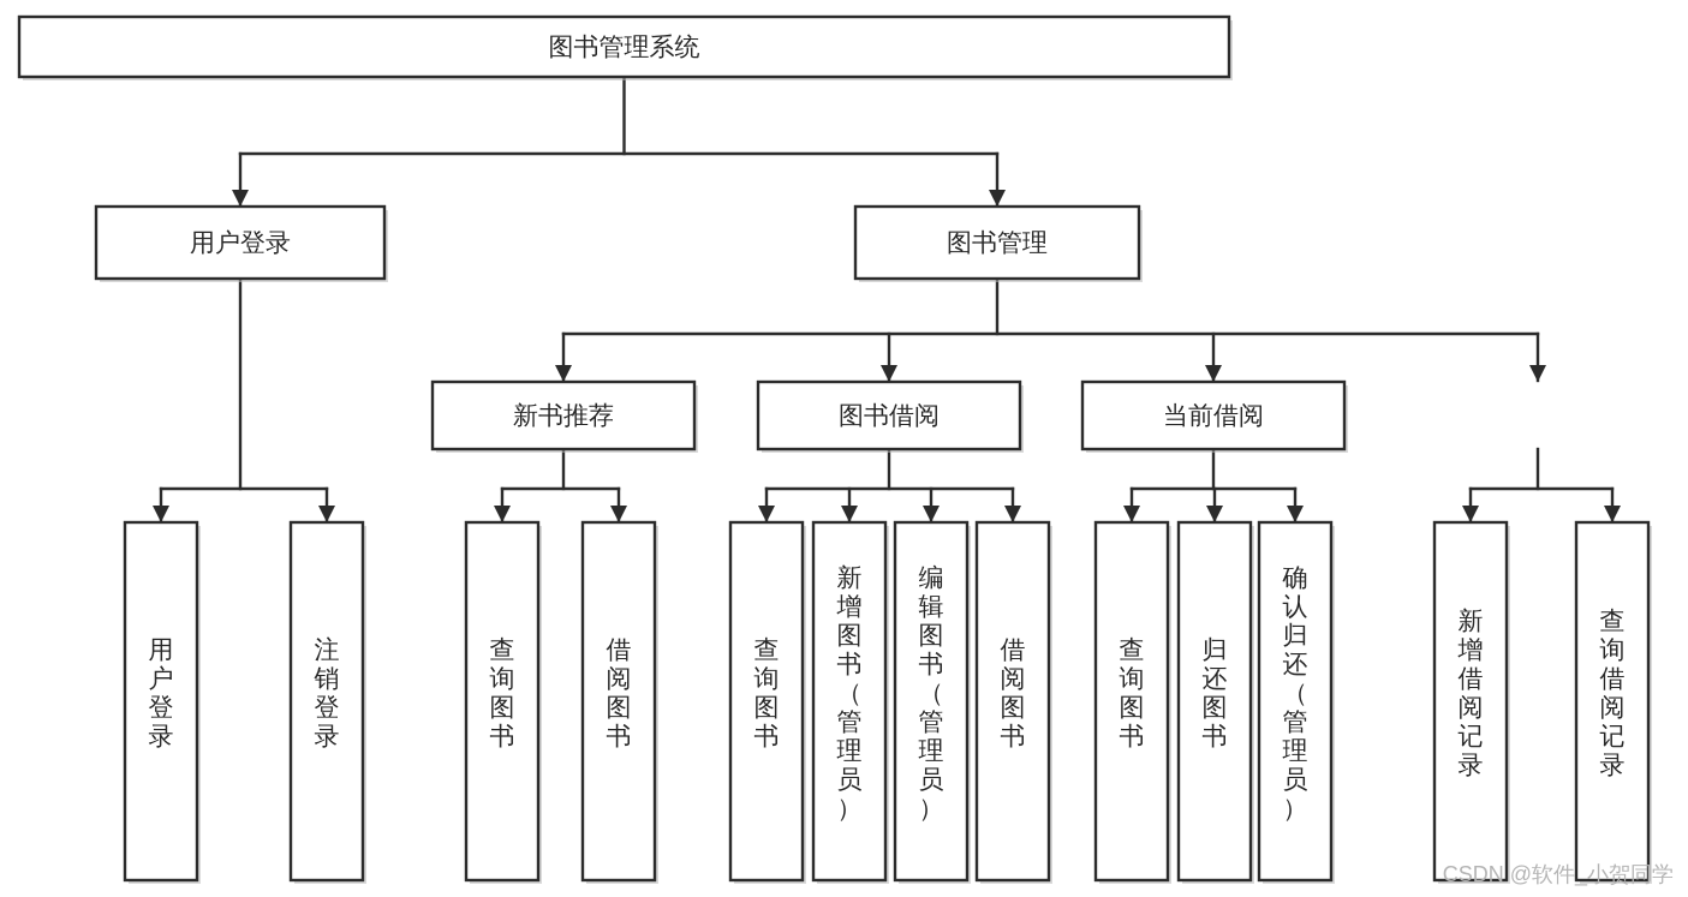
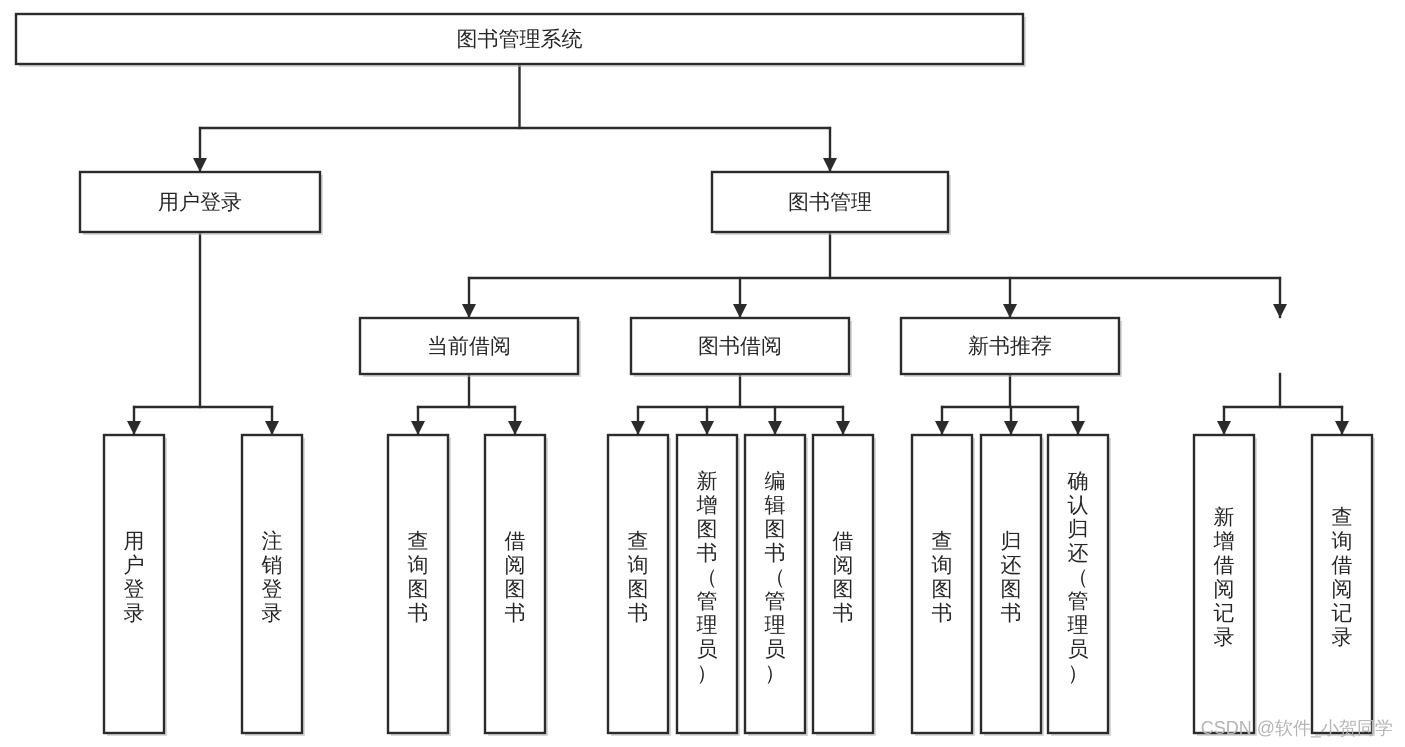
  图书管理系统
  用户登录
  图书管理
- 新书推荐
+ 当前借阅
  图书借阅
- 当前借阅
+ 新书推荐
  用户登录
  注销登录
  查询图书
  借阅图书
  查询图书
  新增图书（管理员）
  编辑图书（管理员）
  借阅图书
  查询图书
  归还图书
  确认归还（管理员）
  新增借阅记录
  查询借阅记录
  CSDN @软件_小贺同学
